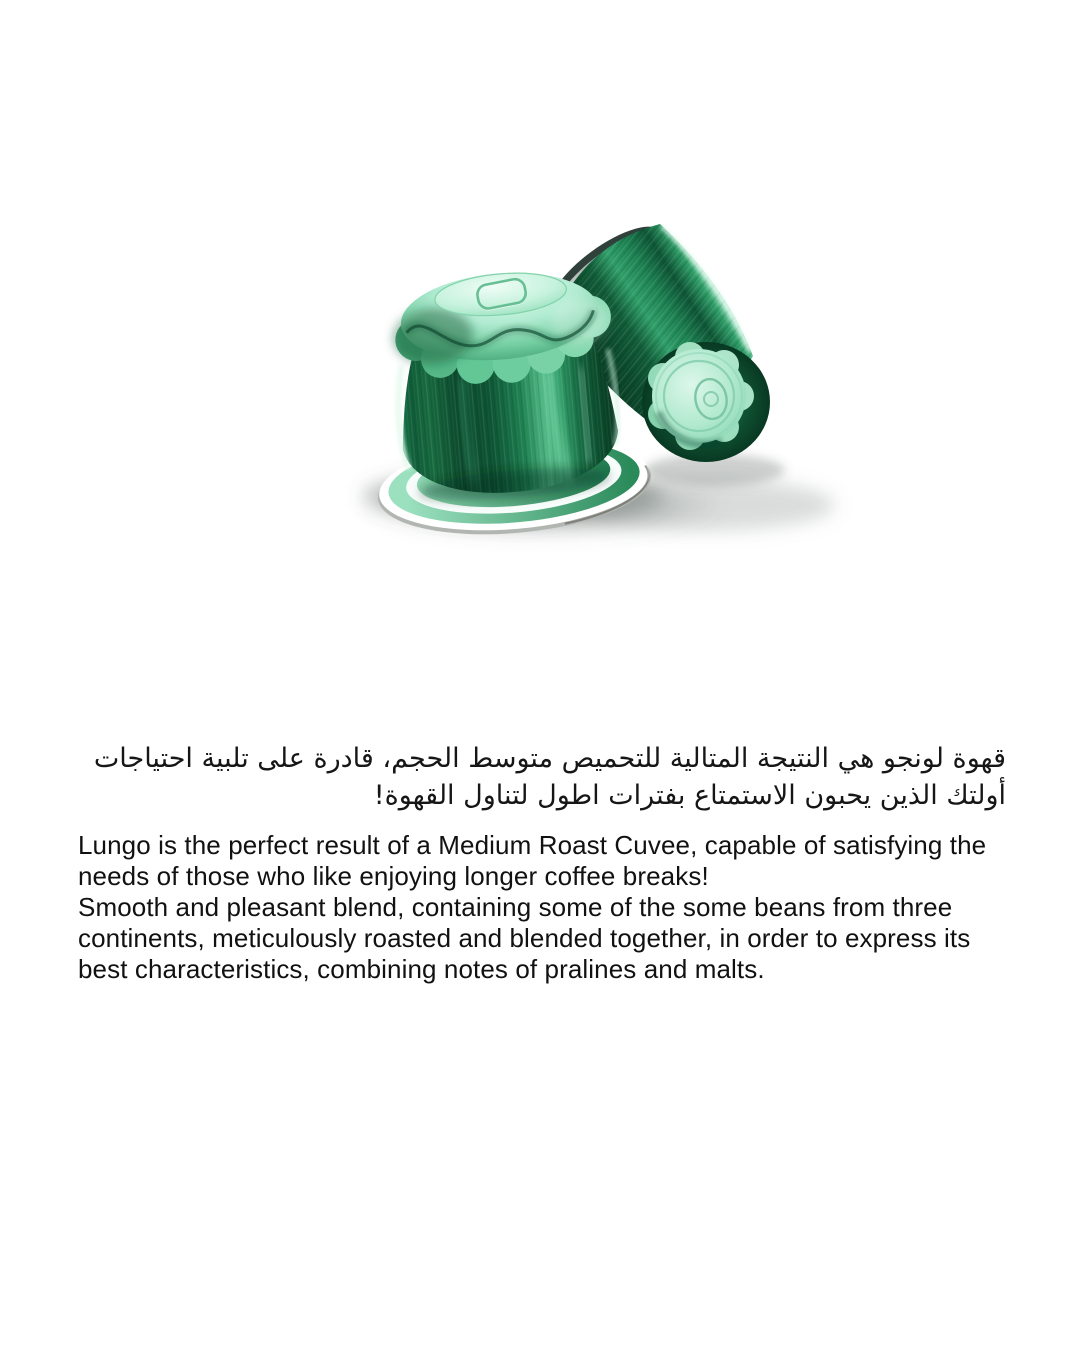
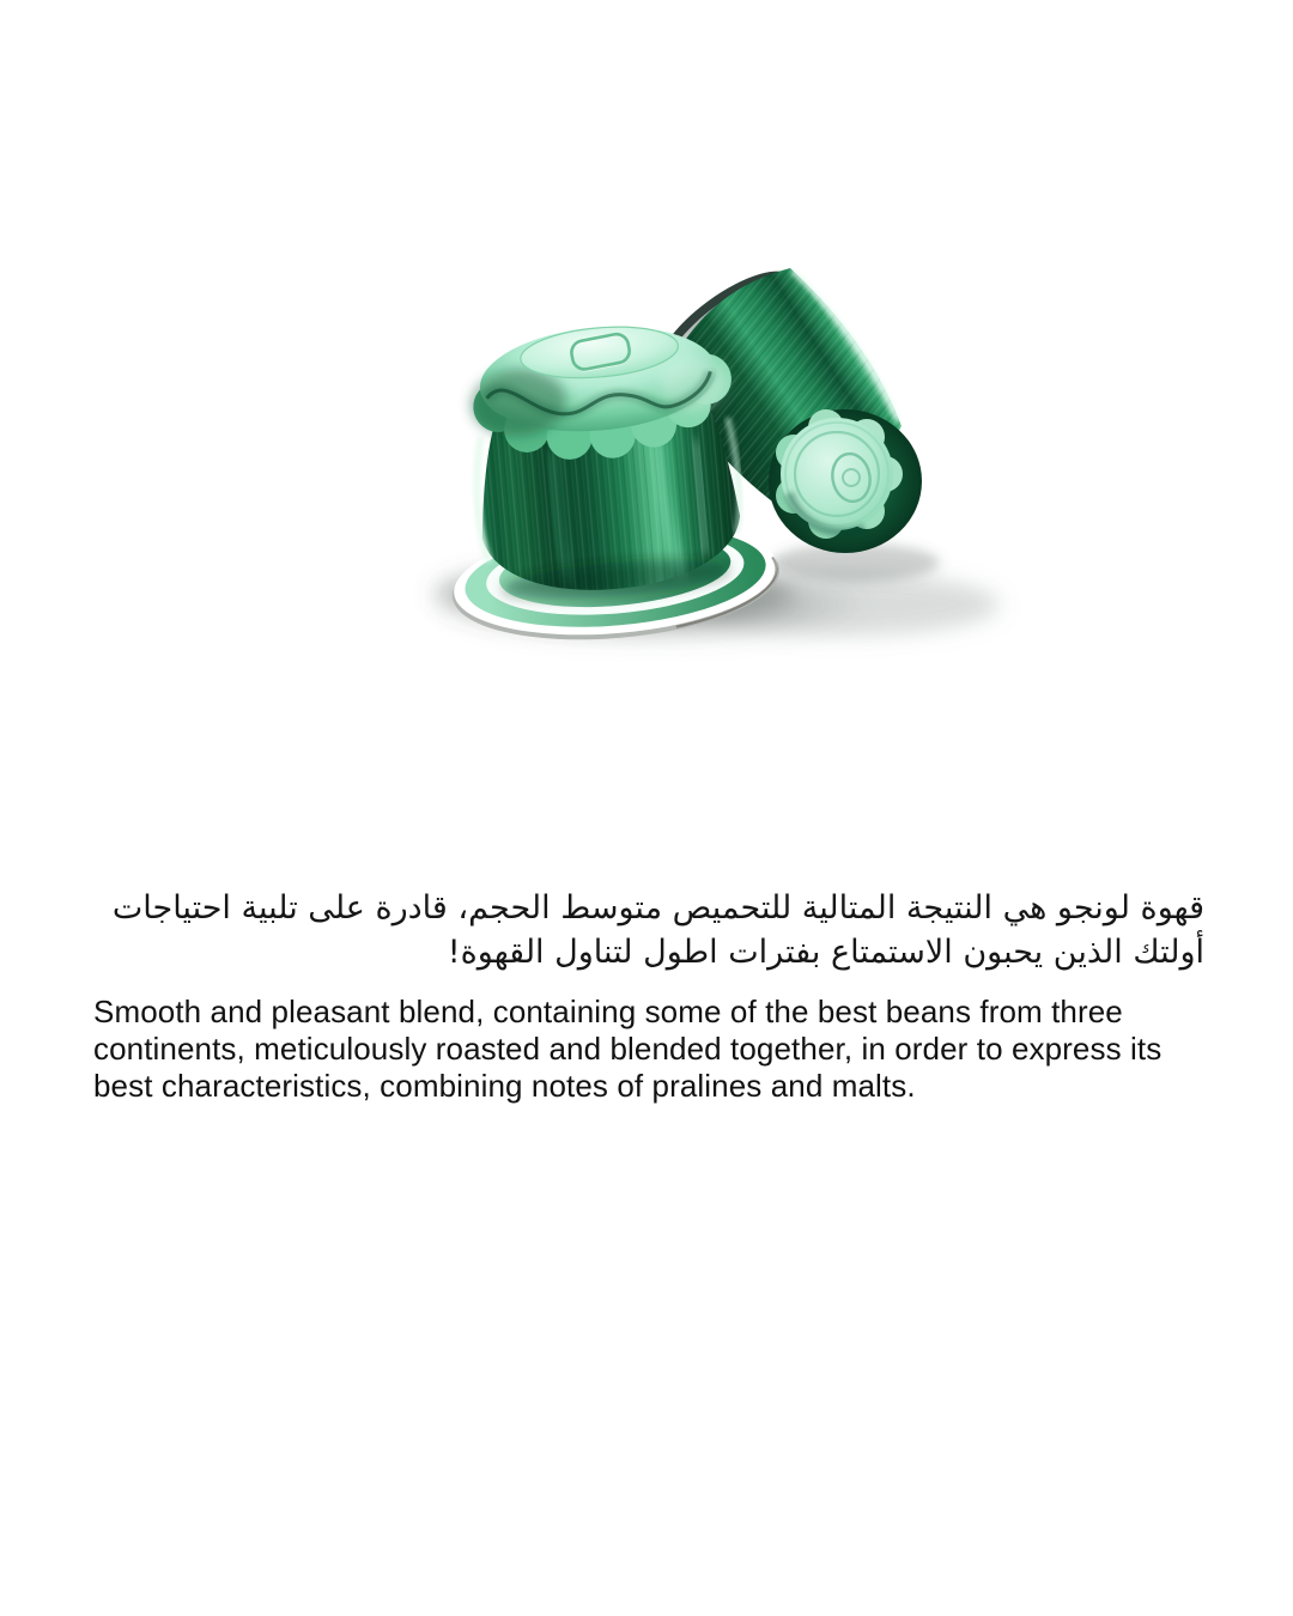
  قهوة لونجو هي النتيجة المتالية للتحميص متوسط الحجم، قادرة على تلبية احتياجات أولتك الذين يحبون الاستمتاع بفترات اطول لتناول القهوة!
- Lungo is the perfect result of a Medium Roast Cuvee, capable of satisfying the needs of those who like enjoying longer coffee breaks!
- Smooth and pleasant blend, containing some of the some beans from three continents, meticulously roasted and blended together, in order to express its best characteristics, combining notes of pralines and malts.
+ Smooth and pleasant blend, containing some of the best beans from three continents, meticulously roasted and blended together, in order to express its best characteristics, combining notes of pralines and malts.
